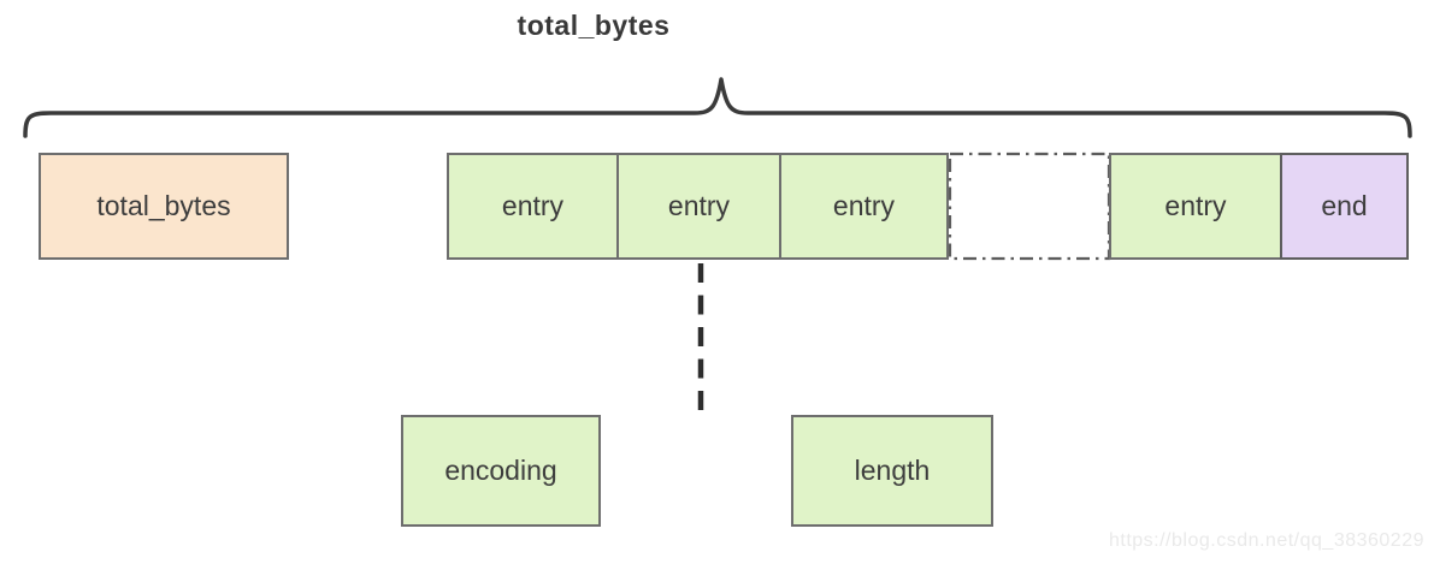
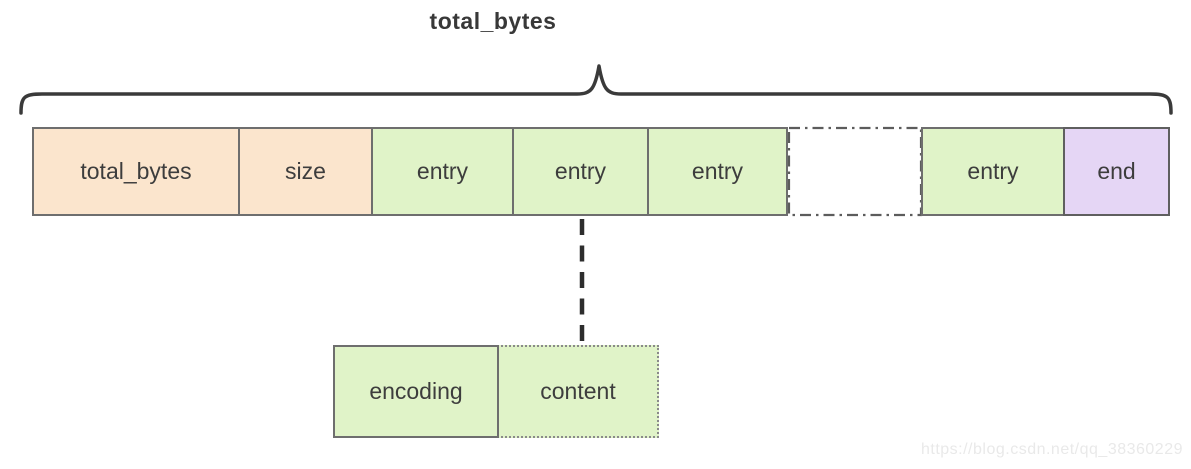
  total_bytes
  total_bytes
+ size
  entry
  entry
  entry
  entry
  end
+ content
  encoding
- length
